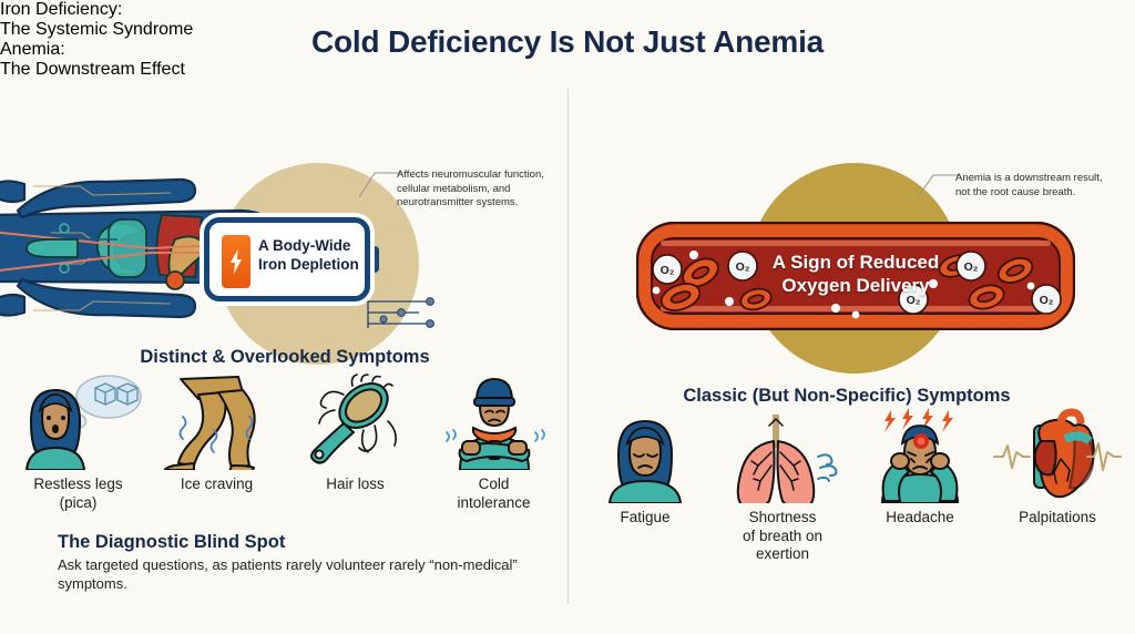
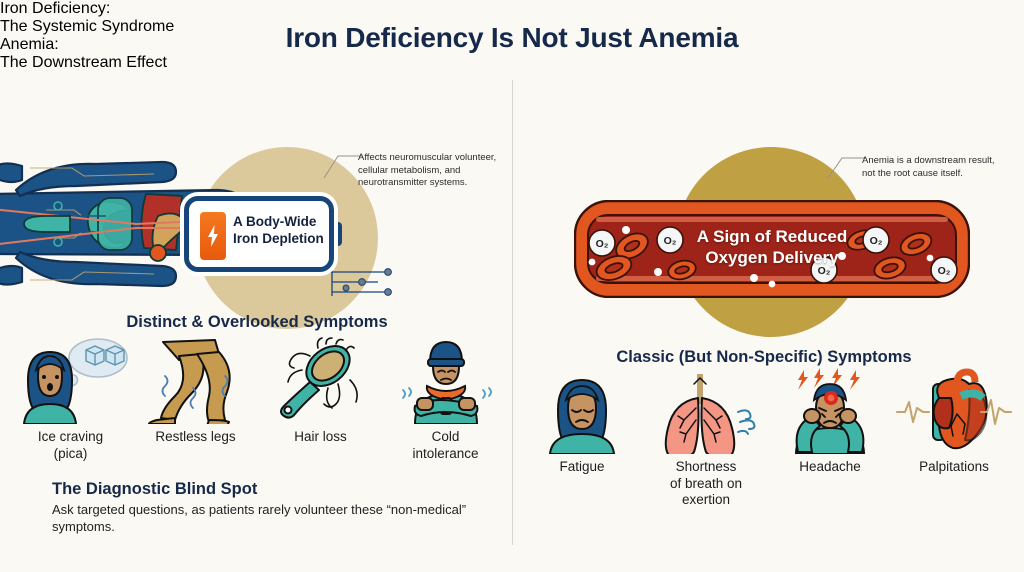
- Cold Deficiency Is Not Just Anemia
+ Iron Deficiency Is Not Just Anemia
  Iron Deficiency:
  The Systemic Syndrome
- Affects neuromuscular function, cellular metabolism, and neurotransmitter systems.
+ Affects neuromuscular volunteer, cellular metabolism, and neurotransmitter systems.
  A Body-Wide
  Iron Depletion
  Distinct & Overlooked Symptoms
- Restless legs
+ Ice craving
  (pica)
- Ice craving
+ Restless legs
  Hair loss
  Cold
  intolerance
  The Diagnostic Blind Spot
- Ask targeted questions, as patients rarely volunteer rarely “non-medical” symptoms.
+ Ask targeted questions, as patients rarely volunteer these “non-medical” symptoms.
  Anemia:
  The Downstream Effect
- Anemia is a downstream result, not the root cause breath.
+ Anemia is a downstream result, not the root cause itself.
  O₂
  O₂
  O₂
  O₂
  O₂
  A Sign of Reduced
  Oxygen Delivery
  Classic (But Non-Specific) Symptoms
  Fatigue
  Shortness
  of breath on
  exertion
  Headache
  Palpitations
